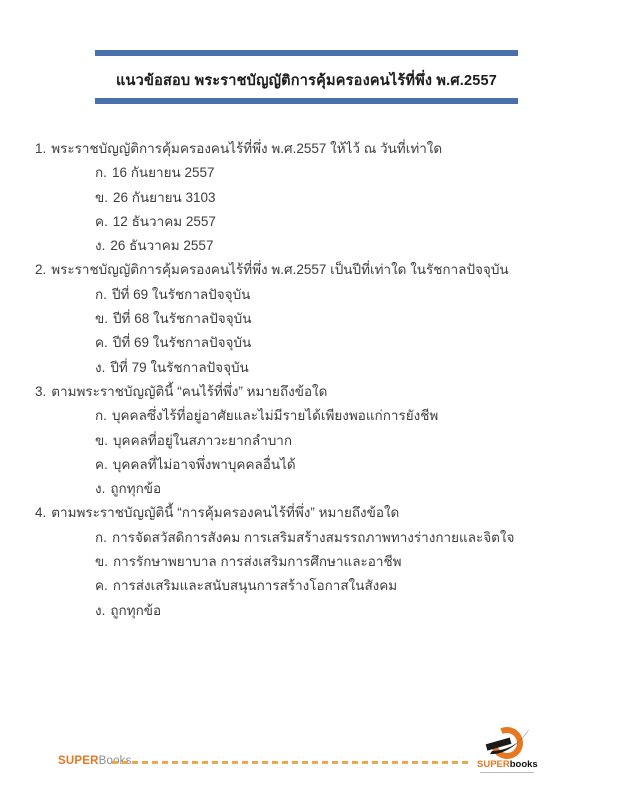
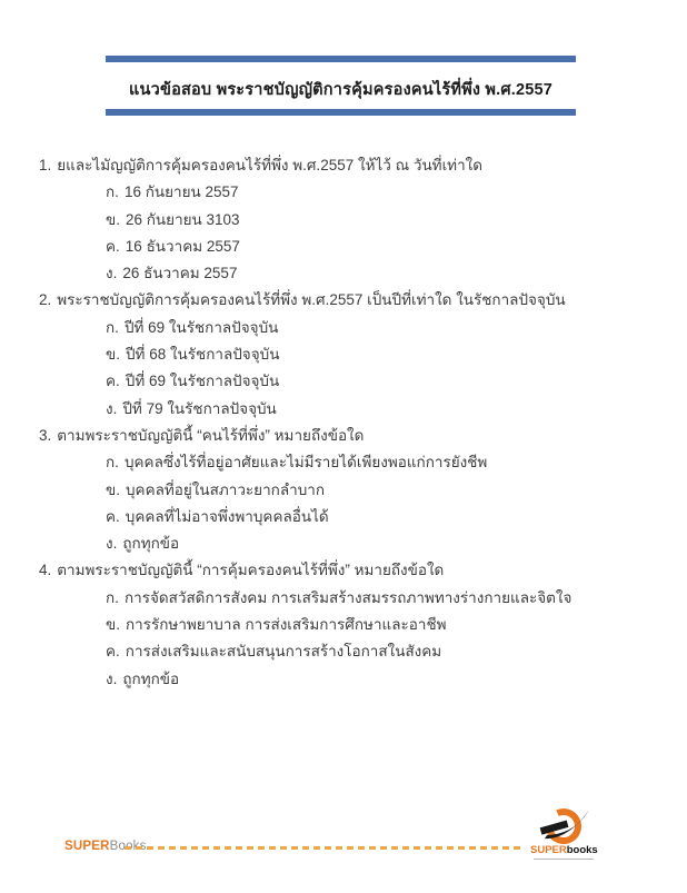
  แนวข้อสอบ พระราชบัญญัติการคุ้มครองคนไร้ที่พึ่ง พ.ศ.2557
- 1. พระราชบัญญัติการคุ้มครองคนไร้ที่พึ่ง พ.ศ.2557 ให้ไว้ ณ วันที่เท่าใด
+ 1. ยและไมัญญัติการคุ้มครองคนไร้ที่พึ่ง พ.ศ.2557 ให้ไว้ ณ วันที่เท่าใด
  ก. 16 กันยายน 2557
  ข. 26 กันยายน 3103
- ค. 12 ธันวาคม 2557
+ ค. 16 ธันวาคม 2557
  ง. 26 ธันวาคม 2557
  2. พระราชบัญญัติการคุ้มครองคนไร้ที่พึ่ง พ.ศ.2557 เป็นปีที่เท่าใด ในรัชกาลปัจจุบัน
  ก. ปีที่ 69 ในรัชกาลปัจจุบัน
  ข. ปีที่ 68 ในรัชกาลปัจจุบัน
  ค. ปีที่ 69 ในรัชกาลปัจจุบัน
  ง. ปีที่ 79 ในรัชกาลปัจจุบัน
  3. ตามพระราชบัญญัตินี้ “คนไร้ที่พึ่ง” หมายถึงข้อใด
  ก. บุคคลซึ่งไร้ที่อยู่อาศัยและไม่มีรายได้เพียงพอแก่การยังชีพ
  ข. บุคคลที่อยู่ในสภาวะยากลำบาก
  ค. บุคคลที่ไม่อาจพึ่งพาบุคคลอื่นได้
  ง. ถูกทุกข้อ
  4. ตามพระราชบัญญัตินี้ “การคุ้มครองคนไร้ที่พึ่ง” หมายถึงข้อใด
  ก. การจัดสวัสดิการสังคม การเสริมสร้างสมรรถภาพทางร่างกายและจิตใจ
  ข. การรักษาพยาบาล การส่งเสริมการศึกษาและอาชีพ
  ค. การส่งเสริมและสนับสนุนการสร้างโอกาสในสังคม
  ง. ถูกทุกข้อ
  SUPERBo
  SUPERbooks
